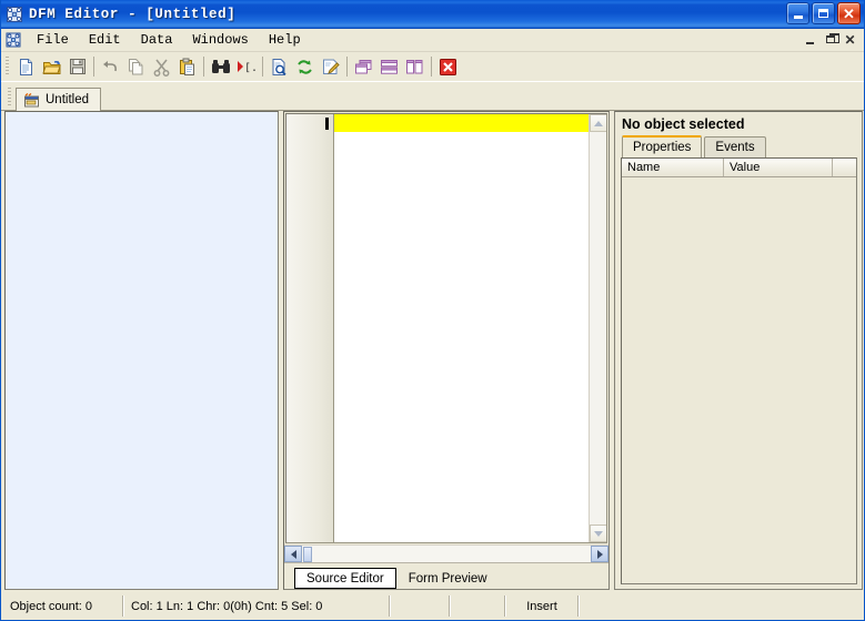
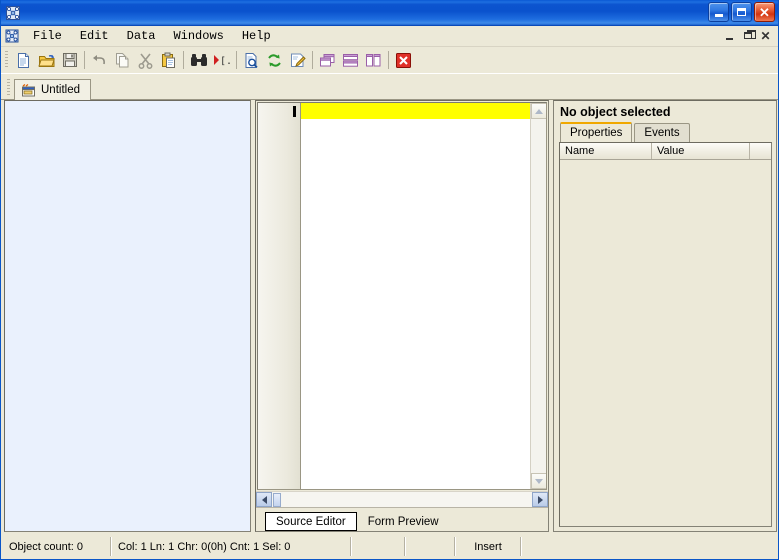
- DFM Editor - [Untitled]
  ✕
  File
  Edit
  Data
  Windows
  Help
  ✕
  Untitled
  Source Editor
  Form Preview
  No object selected
  Properties
  Events
  Name
  Value
  Object count: 0
- Col: 1 Ln: 1 Chr: 0(0h) Cnt: 5 Sel: 0
+ Col: 1 Ln: 1 Chr: 0(0h) Cnt: 1 Sel: 0
  Insert
